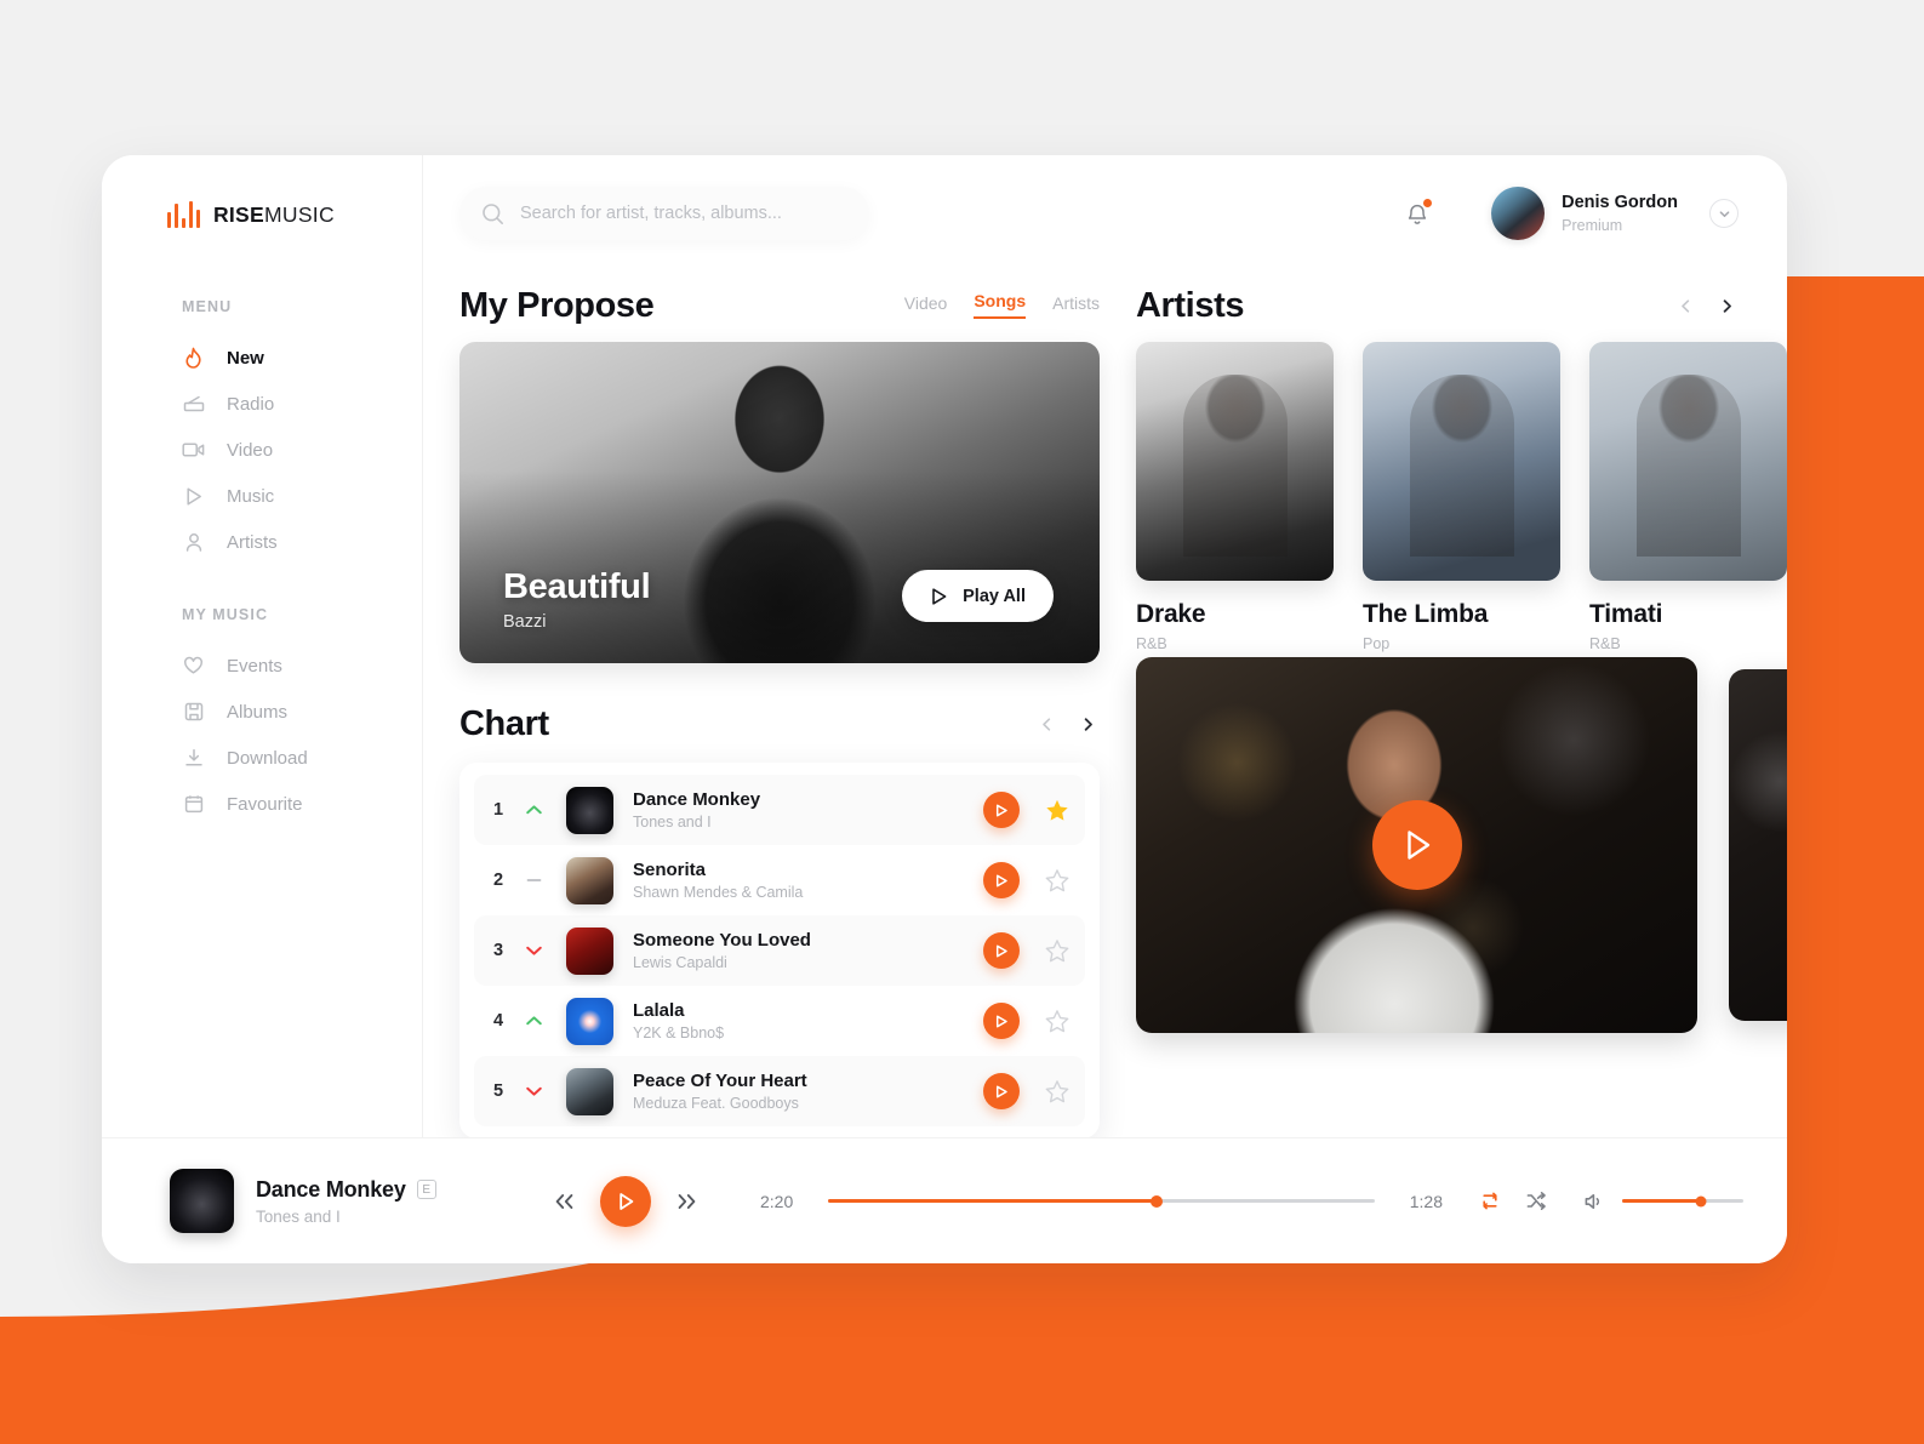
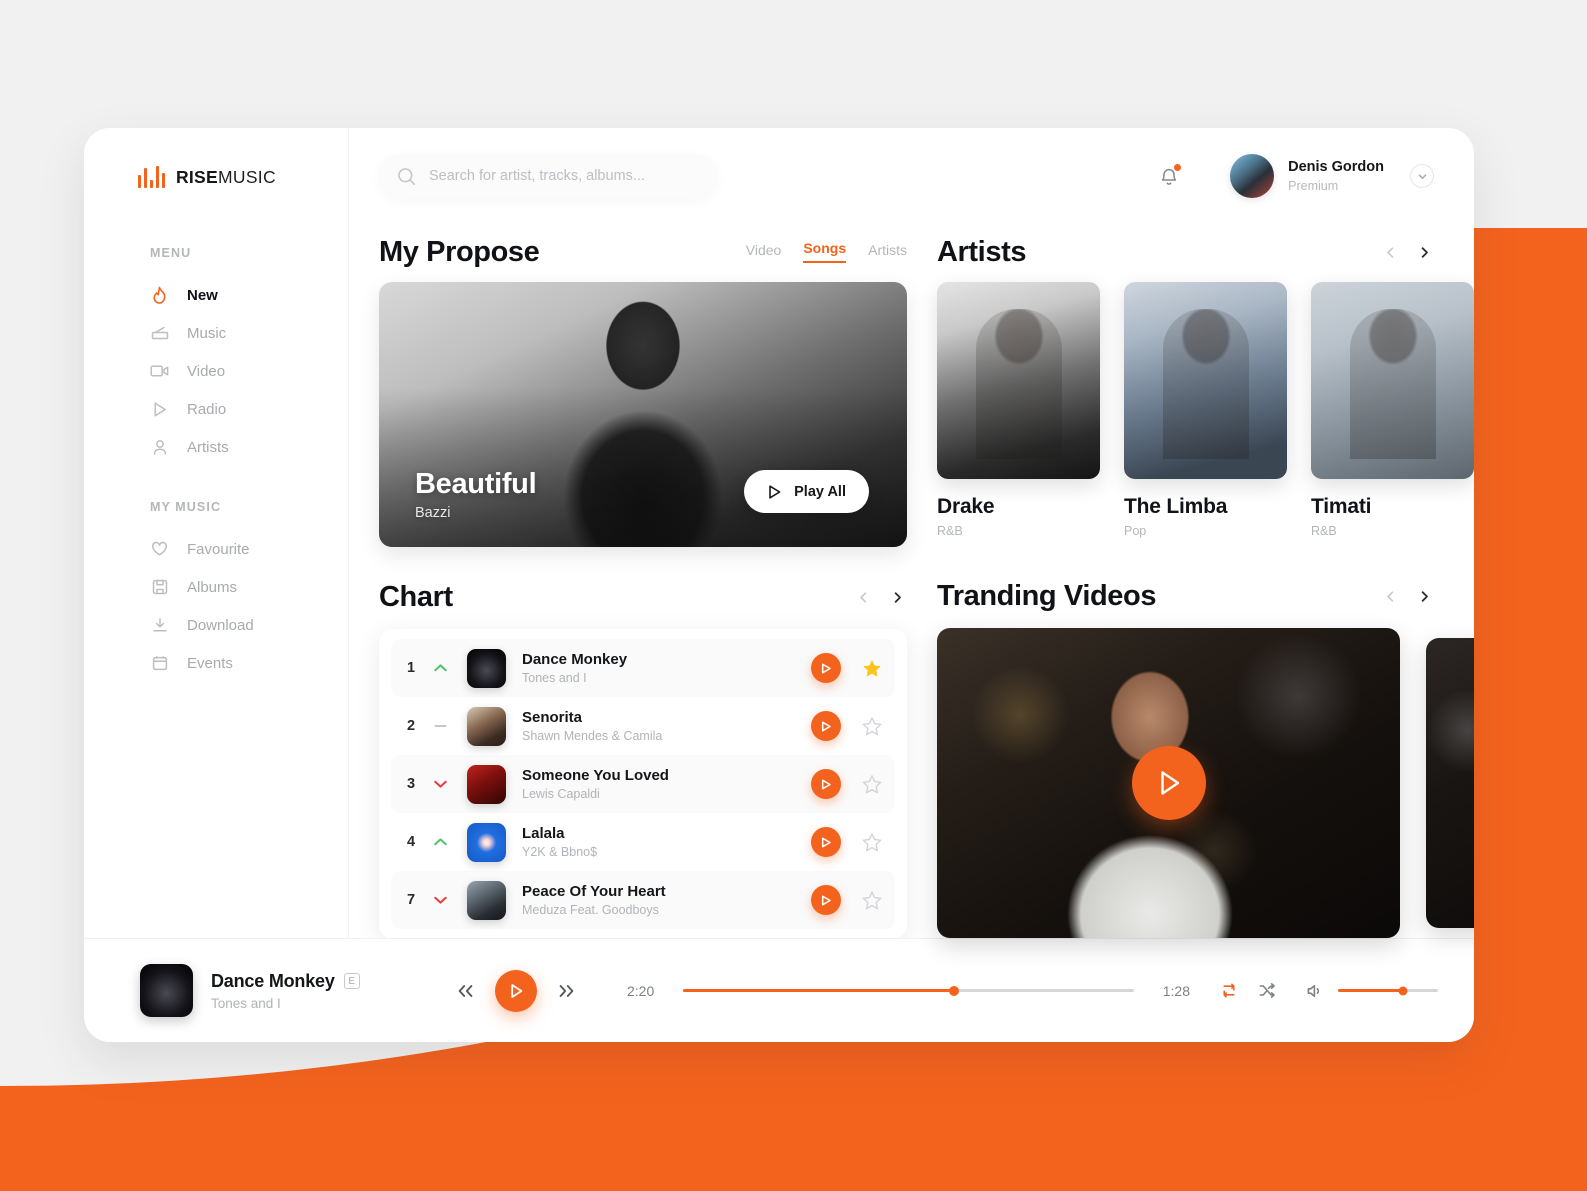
  RISEMUSIC
  MENU
  New
- Radio
+ Music
  Video
- Music
+ Radio
  Artists
  MY MUSIC
- Events
+ Favourite
  Albums
  Download
- Favourite
+ Events
  Search for artist, tracks, albums...
  Denis Gordon
  Premium
  My Propose
  Video
  Songs
  Artists
  Beautiful
  Bazzi
  Play All
  Chart
  1
  Dance Monkey
  Tones and I
  2
  Senorita
  Shawn Mendes & Camila
  3
  Someone You Loved
  Lewis Capaldi
  4
  Lalala
  Y2K & Bbno$
- 5
+ 7
  Peace Of Your Heart
  Meduza Feat. Goodboys
  Artists
  Drake
  R&B
  The Limba
  Pop
  Timati
  R&B
+ Tranding Videos
  Dance Monkey
  E
  Tones and I
  2:20
  1:28
